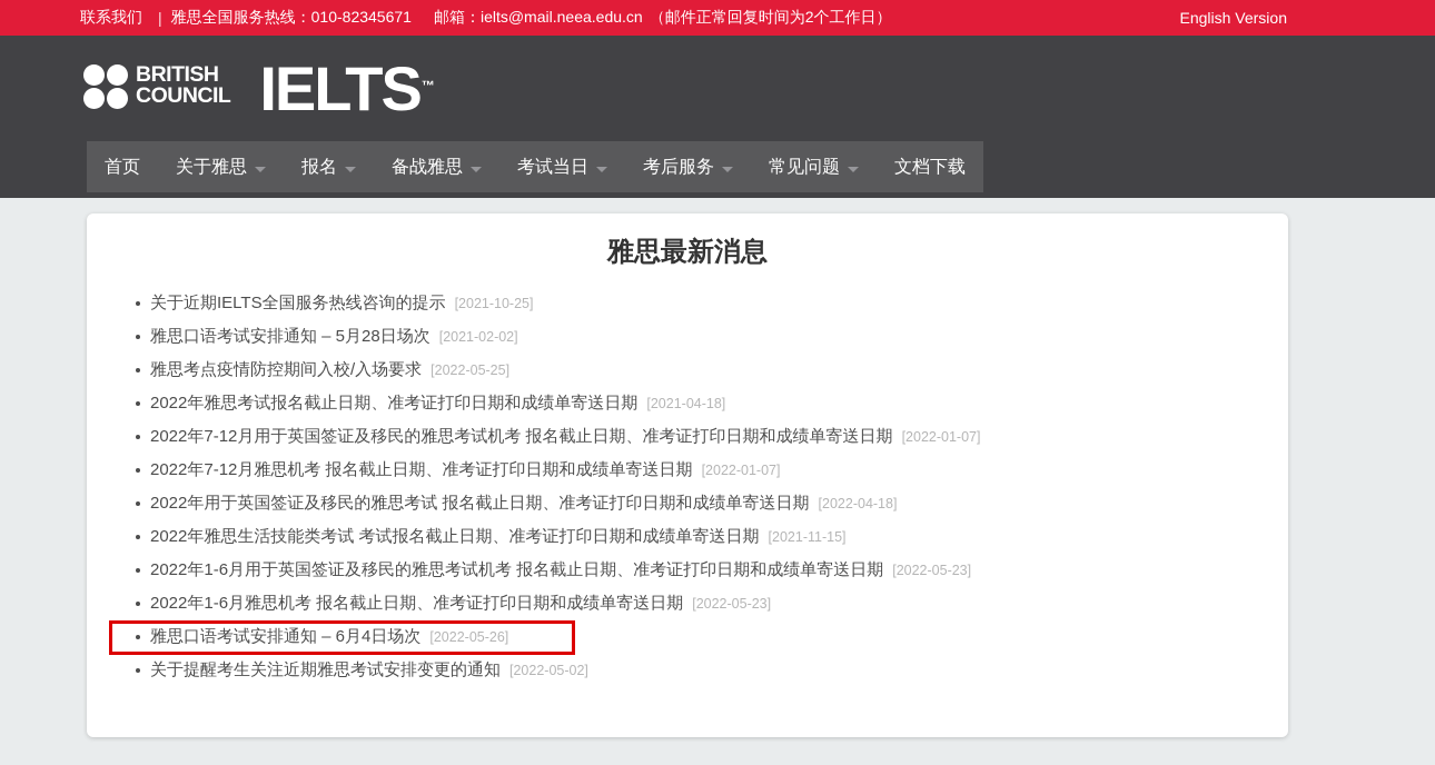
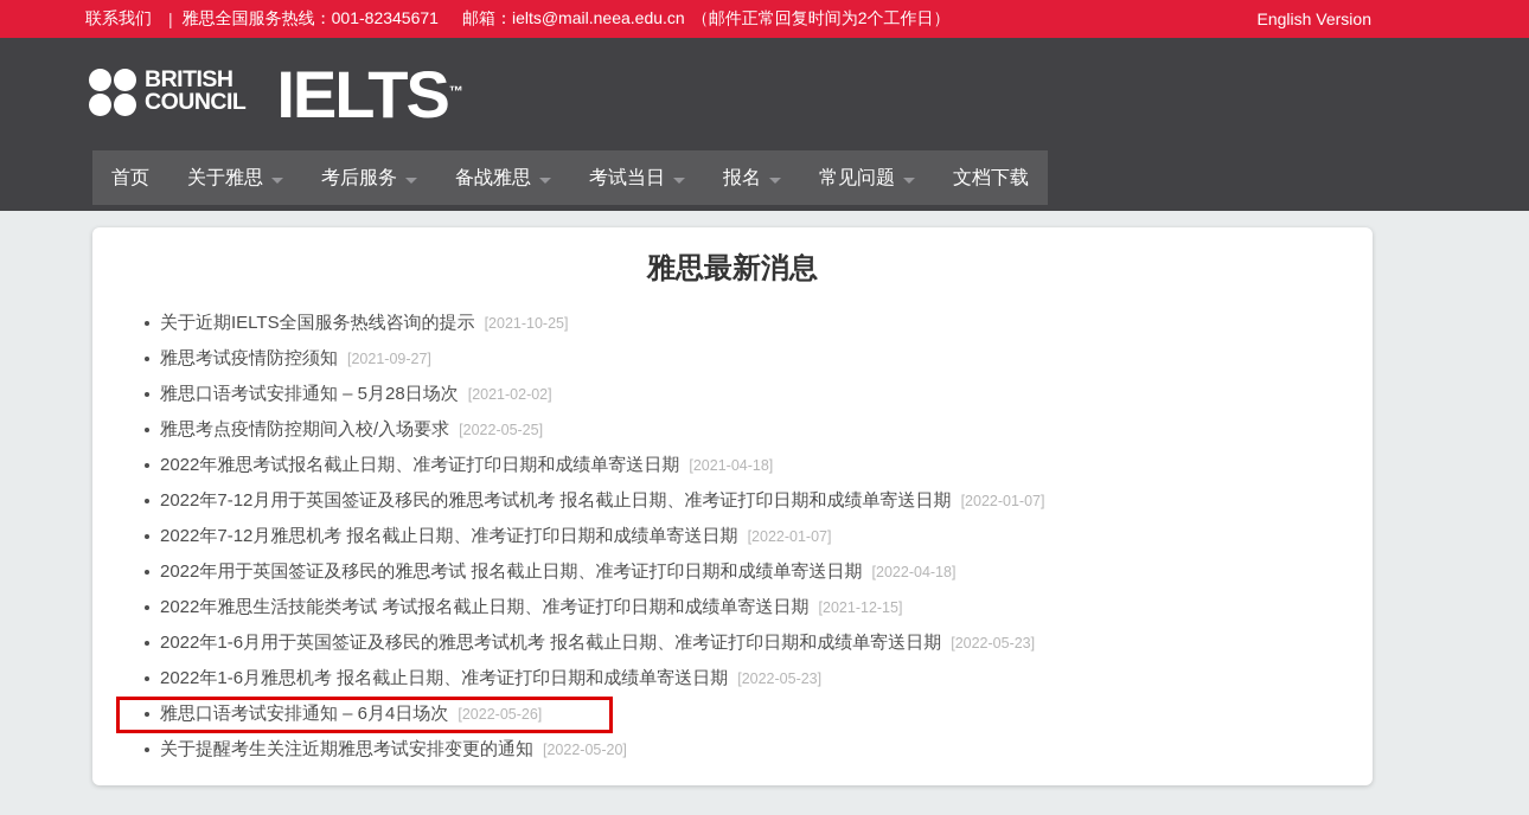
  联系我们
  |
- 雅思全国服务热线：010-82345671
+ 雅思全国服务热线：001-82345671
  邮箱：ielts@mail.neea.edu.cn
  （邮件正常回复时间为2个工作日）
  English Version
  BRITISH
  COUNCIL
  IELTS™
  首页
  关于雅思
- 报名
+ 考后服务
  备战雅思
  考试当日
- 考后服务
+ 报名
  常见问题
  文档下载
  雅思最新消息
  关于近期IELTS全国服务热线咨询的提示
  [2021-10-25]
+ 雅思考试疫情防控须知
+ [2021-09-27]
  雅思口语考试安排通知 – 5月28日场次
  [2021-02-02]
  雅思考点疫情防控期间入校/入场要求
  [2022-05-25]
  2022年雅思考试报名截止日期、准考证打印日期和成绩单寄送日期
  [2021-04-18]
  2022年7-12月用于英国签证及移民的雅思考试机考 报名截止日期、准考证打印日期和成绩单寄送日期
  [2022-01-07]
  2022年7-12月雅思机考 报名截止日期、准考证打印日期和成绩单寄送日期
  [2022-01-07]
  2022年用于英国签证及移民的雅思考试 报名截止日期、准考证打印日期和成绩单寄送日期
  [2022-04-18]
  2022年雅思生活技能类考试 考试报名截止日期、准考证打印日期和成绩单寄送日期
- [2021-11-15]
+ [2021-12-15]
  2022年1-6月用于英国签证及移民的雅思考试机考 报名截止日期、准考证打印日期和成绩单寄送日期
  [2022-05-23]
  2022年1-6月雅思机考 报名截止日期、准考证打印日期和成绩单寄送日期
  [2022-05-23]
  雅思口语考试安排通知 – 6月4日场次
  [2022-05-26]
  关于提醒考生关注近期雅思考试安排变更的通知
- [2022-05-02]
+ [2022-05-20]
